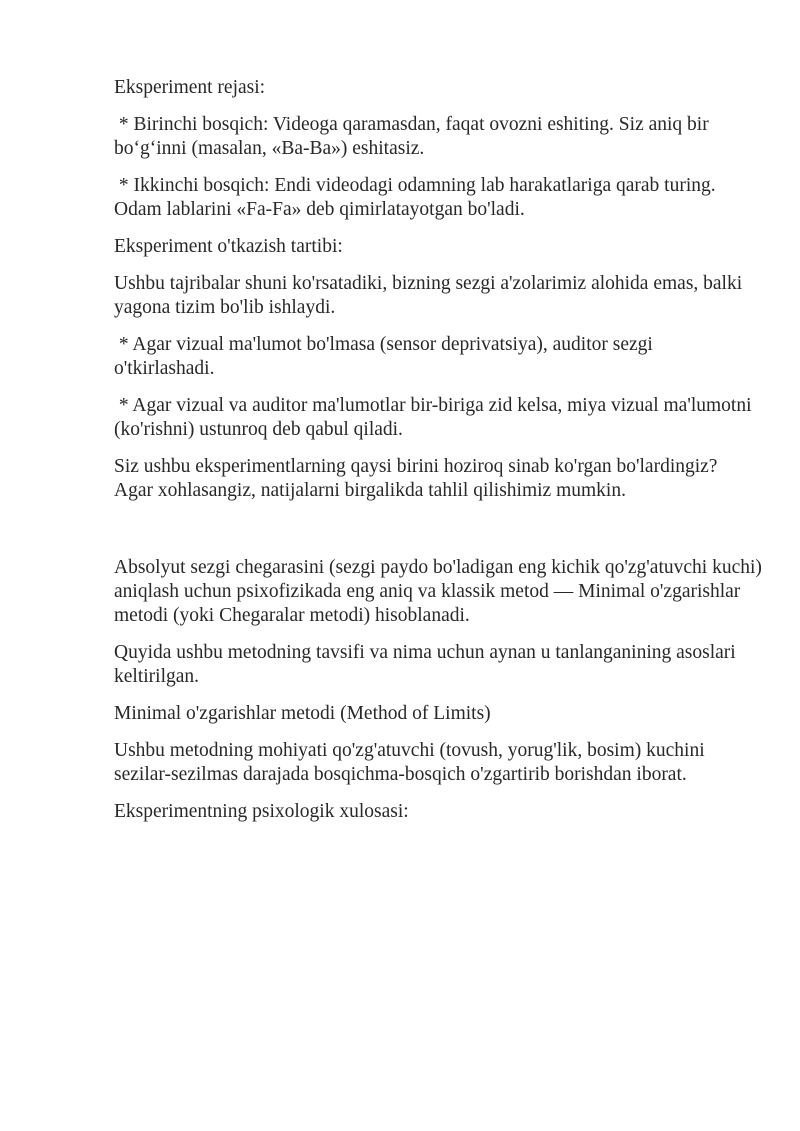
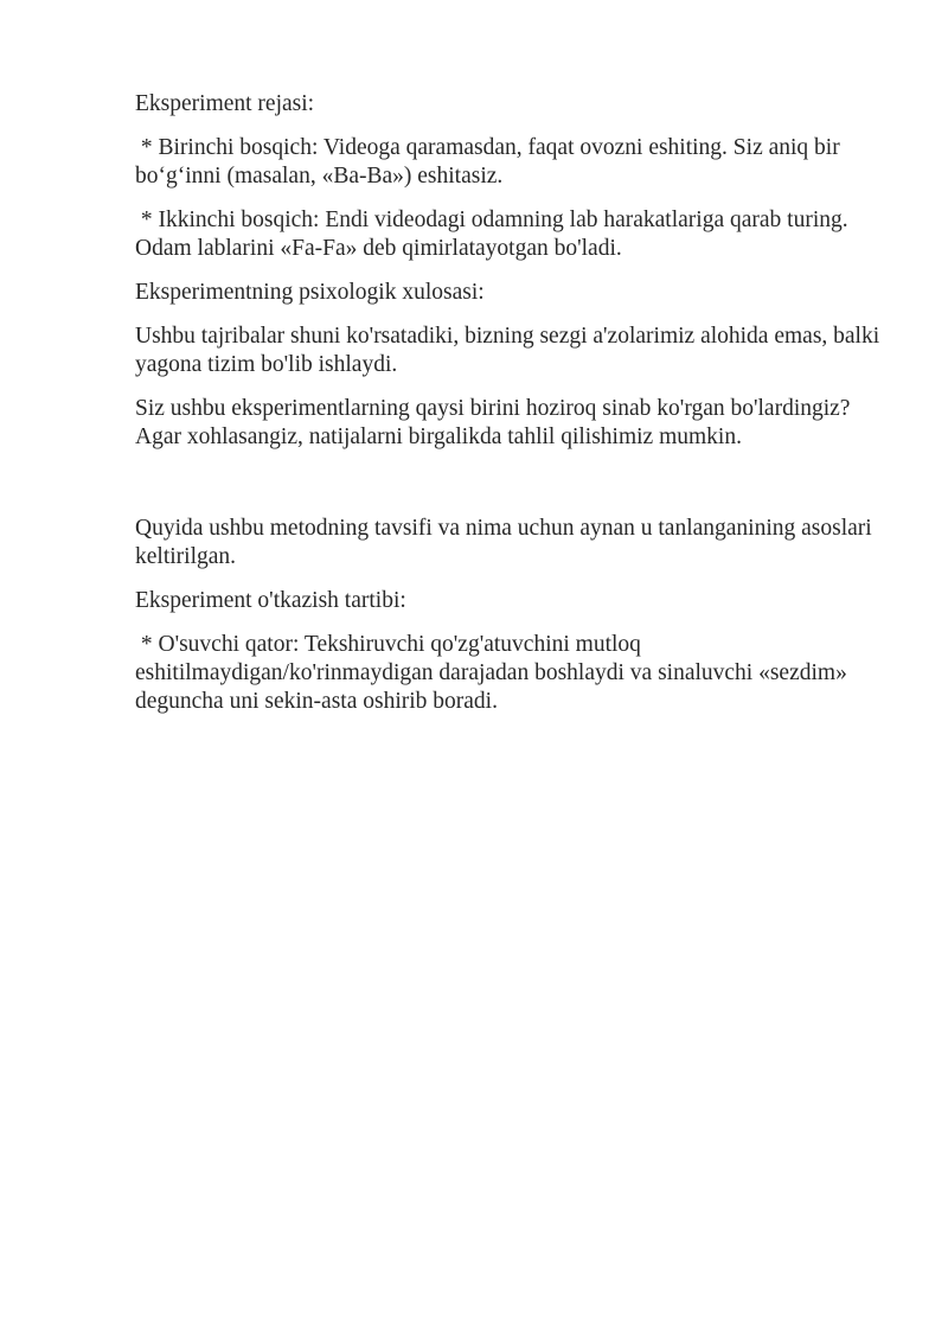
  Eksperiment rejasi:
  * Birinchi bosqich: Videoga qaramasdan, faqat ovozni eshiting. Siz aniq bir
  boʻgʻinni (masalan, «Ba-Ba») eshitasiz.
  * Ikkinchi bosqich: Endi videodagi odamning lab harakatlariga qarab turing.
  Odam lablarini «Fa-Fa» deb qimirlatayotgan bo'ladi.
- Eksperiment o'tkazish tartibi:
+ Eksperimentning psixologik xulosasi:
  Ushbu tajribalar shuni ko'rsatadiki, bizning sezgi a'zolarimiz alohida emas, balki
  yagona tizim bo'lib ishlaydi.
- * Agar vizual ma'lumot bo'lmasa (sensor deprivatsiya), auditor sezgi
- o'tkirlashadi.
- * Agar vizual va auditor ma'lumotlar bir-biriga zid kelsa, miya vizual ma'lumotni
- (ko'rishni) ustunroq deb qabul qiladi.
  Siz ushbu eksperimentlarning qaysi birini hoziroq sinab ko'rgan bo'lardingiz?
  Agar xohlasangiz, natijalarni birgalikda tahlil qilishimiz mumkin.
- Absolyut sezgi chegarasini (sezgi paydo bo'ladigan eng kichik qo'zg'atuvchi kuchi)
- aniqlash uchun psixofizikada eng aniq va klassik metod — Minimal o'zgarishlar
- metodi (yoki Chegaralar metodi) hisoblanadi.
  Quyida ushbu metodning tavsifi va nima uchun aynan u tanlanganining asoslari
  keltirilgan.
- Minimal o'zgarishlar metodi (Method of Limits)
- Ushbu metodning mohiyati qo'zg'atuvchi (tovush, yorug'lik, bosim) kuchini
- sezilar-sezilmas darajada bosqichma-bosqich o'zgartirib borishdan iborat.
- Eksperimentning psixologik xulosasi:
+ Eksperiment o'tkazish tartibi:
+ * O'suvchi qator: Tekshiruvchi qo'zg'atuvchini mutloq
+ eshitilmaydigan/ko'rinmaydigan darajadan boshlaydi va sinaluvchi «sezdim»
+ deguncha uni sekin-asta oshirib boradi.
